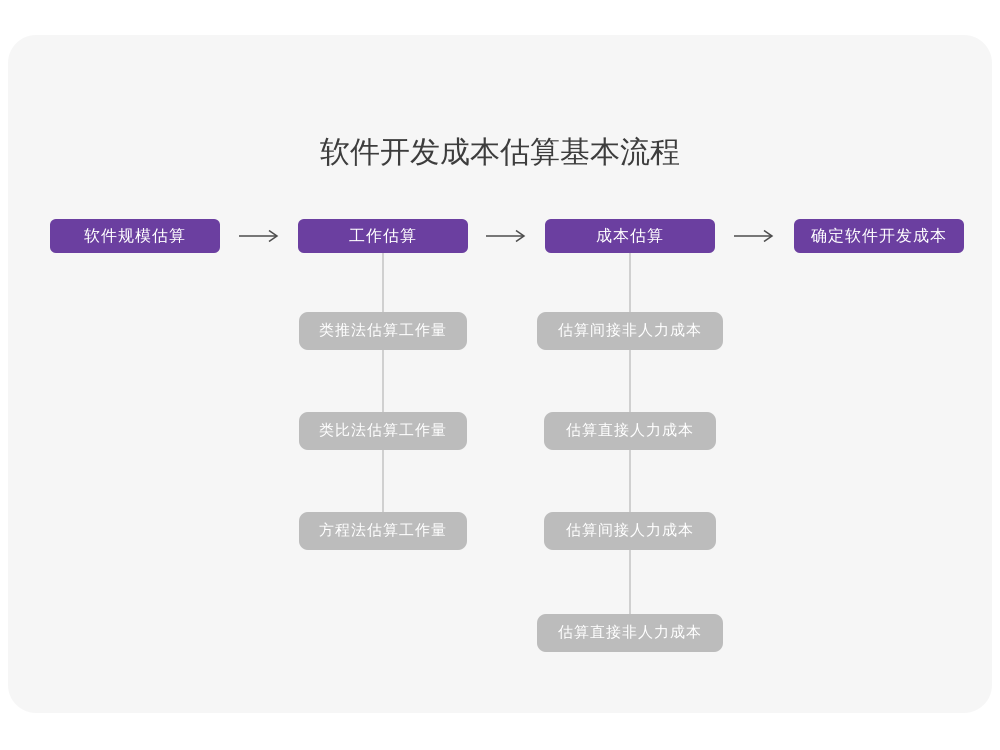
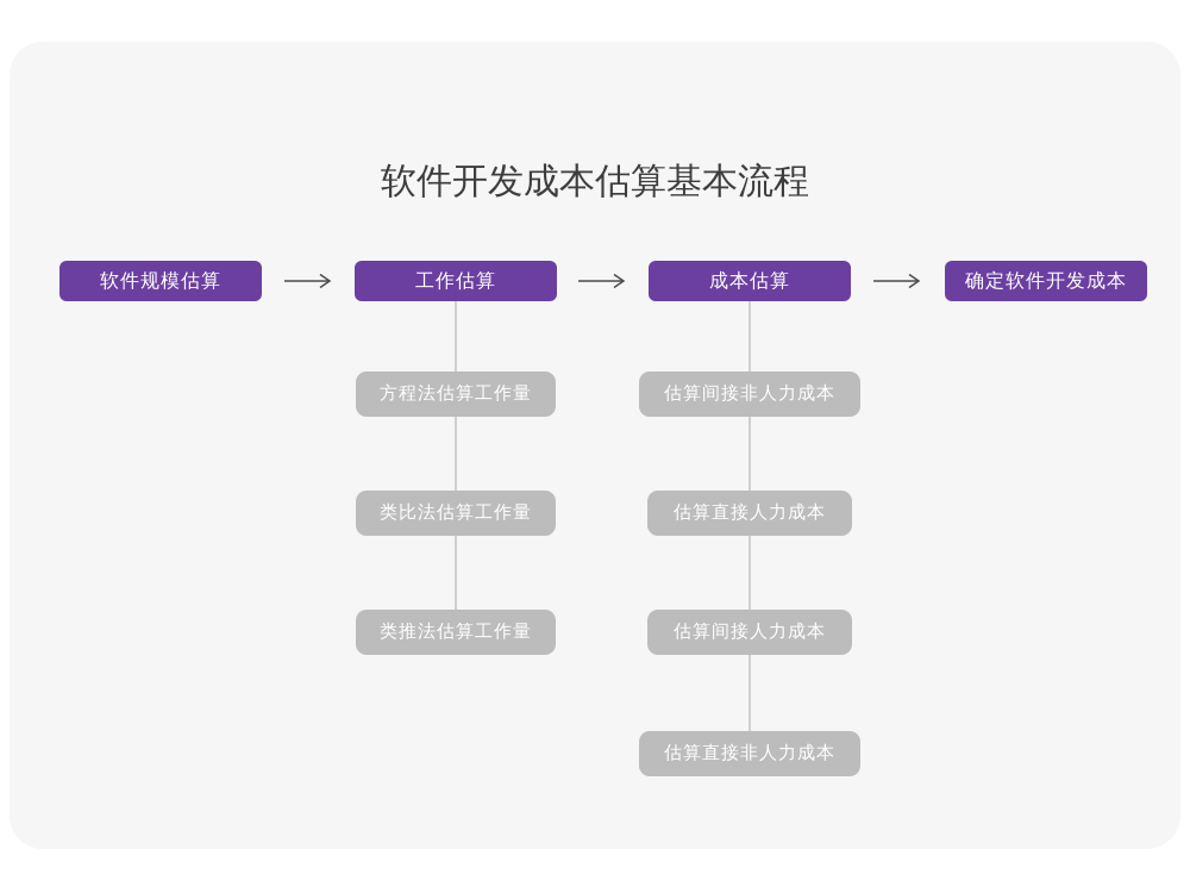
  软件开发成本估算基本流程
  软件规模估算
  工作估算
  成本估算
  确定软件开发成本
- 类推法估算工作量
+ 方程法估算工作量
  类比法估算工作量
- 方程法估算工作量
+ 类推法估算工作量
  估算间接非人力成本
  估算直接人力成本
  估算间接人力成本
  估算直接非人力成本
